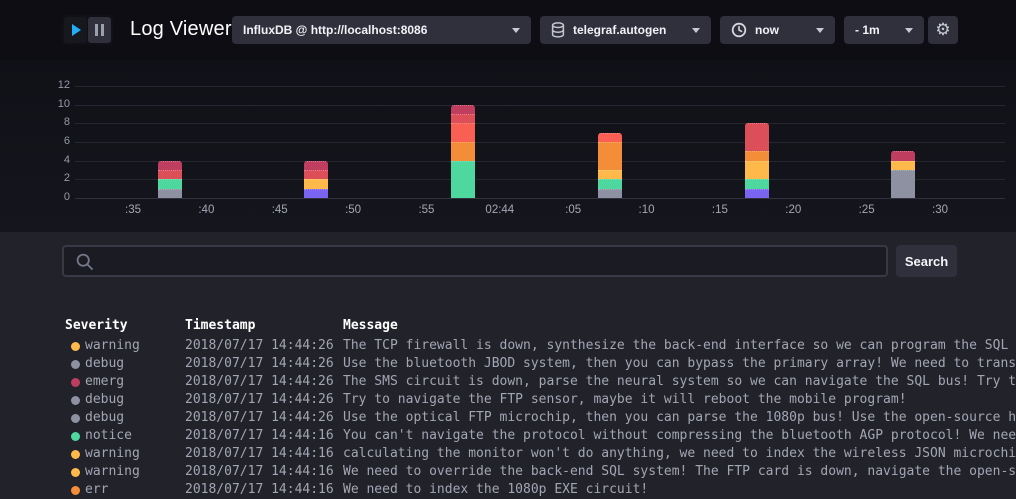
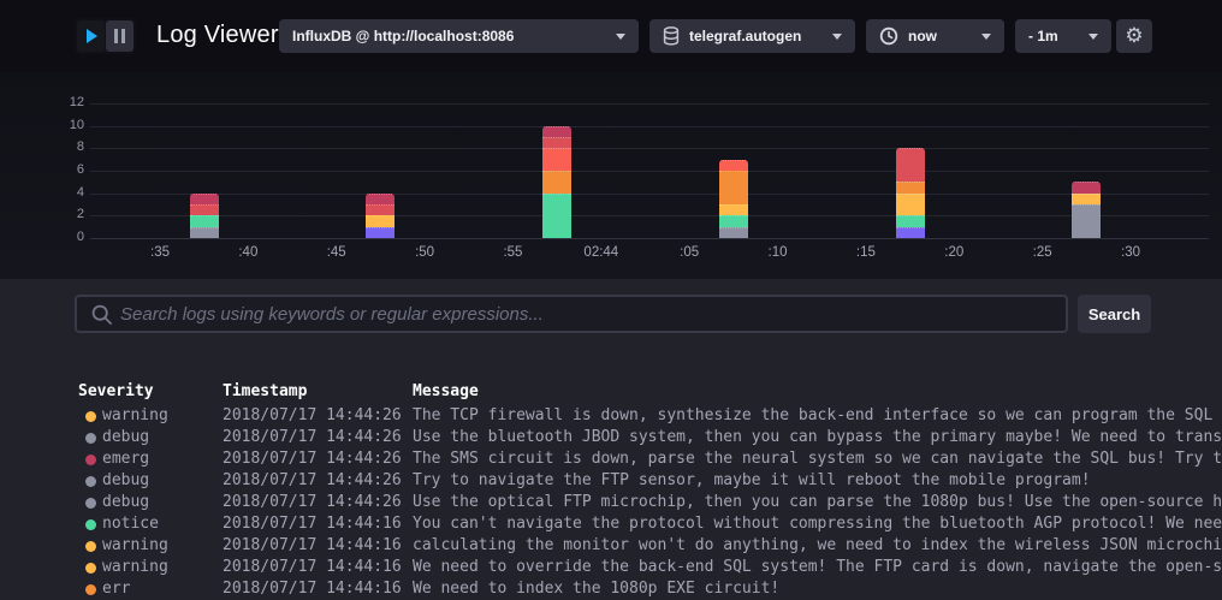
  Log Viewer
  InfluxDB @ http://localhost:8086
  telegraf.autogen
  now
  - 1m
  ⚙
  0
  2
  4
  6
  8
  10
  12
  :35
  :40
  :45
  :50
  :55
  02:44
  :05
  :10
  :15
  :20
  :25
  :30
+ Search logs using keywords or regular expressions...
  Search
  Severity
  Timestamp
  Message
  warning
  2018/07/17 14:44:26
  The TCP firewall is down, synthesize the back-end interface so we can program the SQL
  debug
  2018/07/17 14:44:26
- Use the bluetooth JBOD system, then you can bypass the primary array! We need to trans
+ Use the bluetooth JBOD system, then you can bypass the primary maybe! We need to trans
  emerg
  2018/07/17 14:44:26
  The SMS circuit is down, parse the neural system so we can navigate the SQL bus! Try t
  debug
  2018/07/17 14:44:26
  Try to navigate the FTP sensor, maybe it will reboot the mobile program!
  debug
  2018/07/17 14:44:26
  Use the optical FTP microchip, then you can parse the 1080p bus! Use the open-source h
  notice
  2018/07/17 14:44:16
  You can't navigate the protocol without compressing the bluetooth AGP protocol! We nee
  warning
  2018/07/17 14:44:16
  calculating the monitor won't do anything, we need to index the wireless JSON microchi
  warning
  2018/07/17 14:44:16
  We need to override the back-end SQL system! The FTP card is down, navigate the open-s
  err
  2018/07/17 14:44:16
  We need to index the 1080p EXE circuit!
